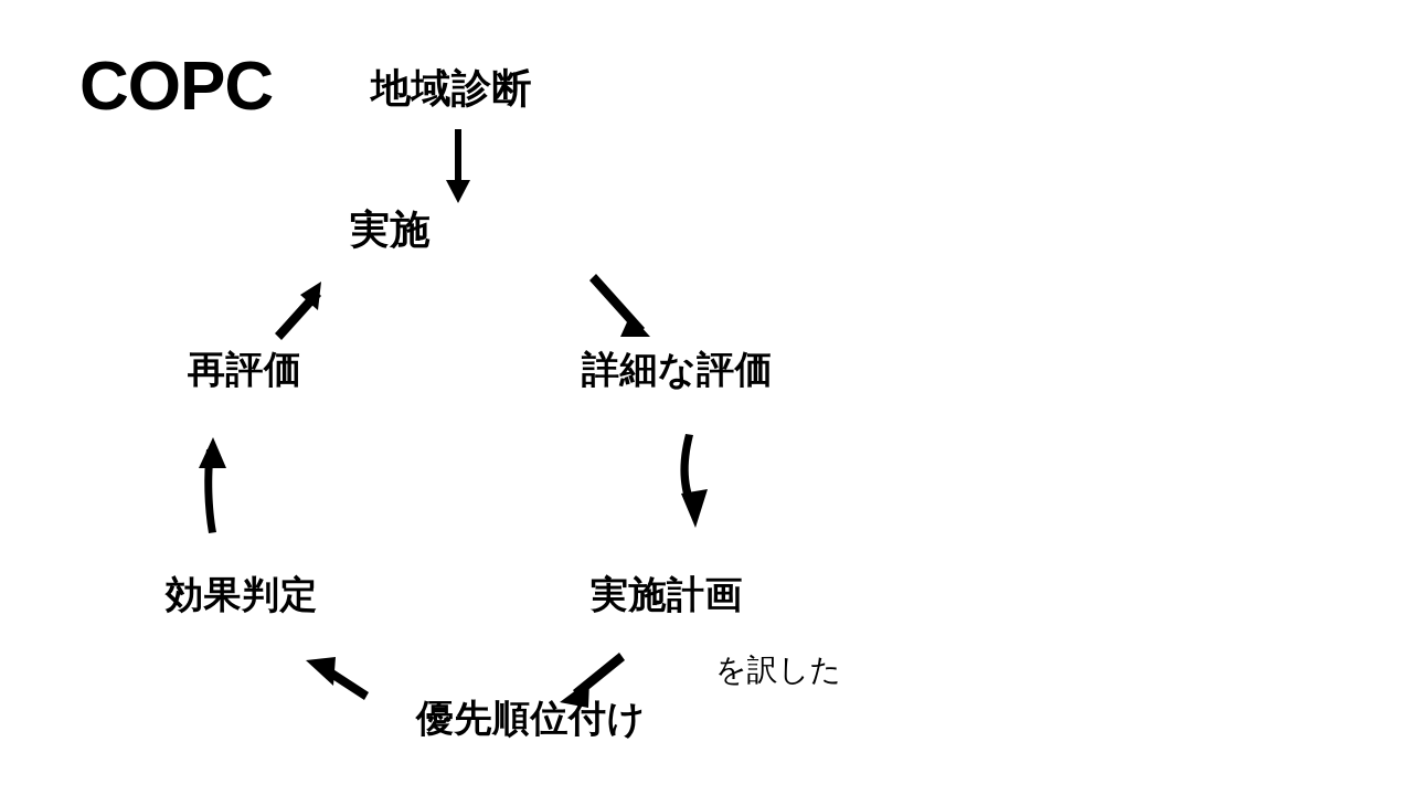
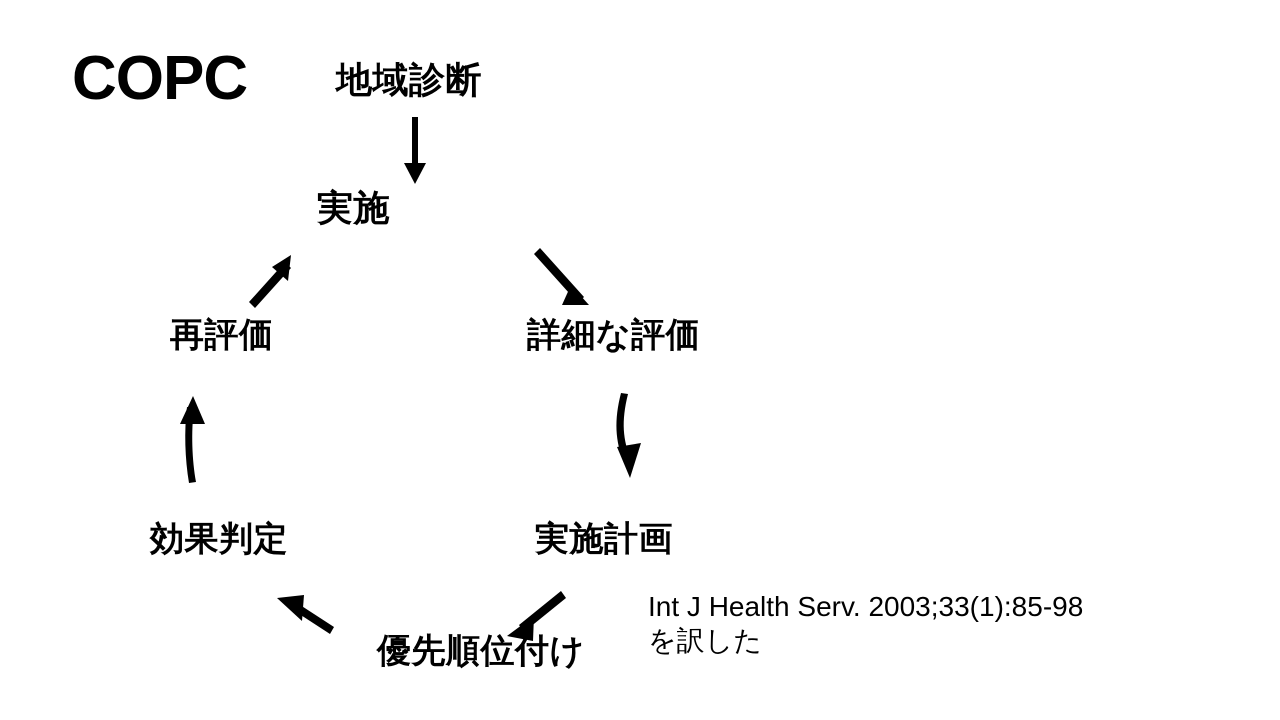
  COPC
  地域診断
  実施
  詳細な評価
  実施計画
  優先順位付け
  効果判定
  再評価
+ Int J Health Serv. 2003;33(1):85-98
  を訳した
